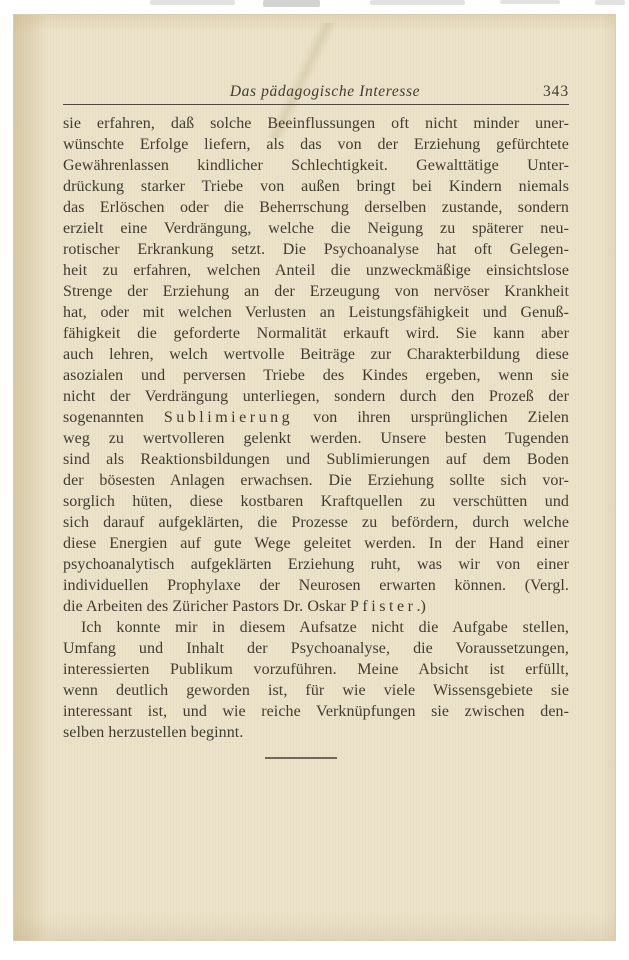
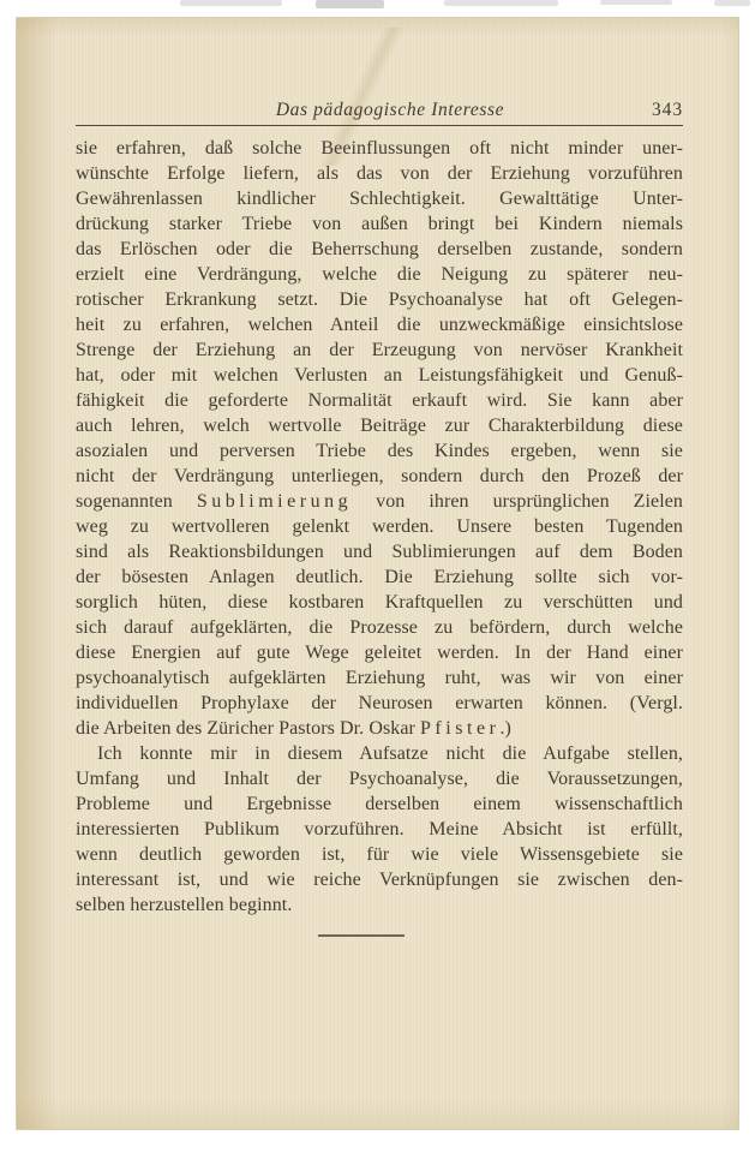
  Das pädagogische Interesse
  343
  sie erfahren, daß solche Beeinflussungen oft nicht minder uner-
- wünschte Erfolge liefern, als das von der Erziehung gefürchtete
+ wünschte Erfolge liefern, als das von der Erziehung vorzuführen
  Gewährenlassen kindlicher Schlechtigkeit. Gewalttätige Unter-
  drückung starker Triebe von außen bringt bei Kindern niemals
  das Erlöschen oder die Beherrschung derselben zustande, sondern
  erzielt eine Verdrängung, welche die Neigung zu späterer neu-
  rotischer Erkrankung setzt. Die Psychoanalyse hat oft Gelegen-
  heit zu erfahren, welchen Anteil die unzweckmäßige einsichtslose
  Strenge der Erziehung an der Erzeugung von nervöser Krankheit
  hat, oder mit welchen Verlusten an Leistungsfähigkeit und Genuß-
  fähigkeit die geforderte Normalität erkauft wird. Sie kann aber
  auch lehren, welch wertvolle Beiträge zur Charakterbildung diese
  asozialen und perversen Triebe des Kindes ergeben, wenn sie
  nicht der Verdrängung unterliegen, sondern durch den Prozeß der
  sogenannten Sublimierung von ihren ursprünglichen Zielen
  weg zu wertvolleren gelenkt werden. Unsere besten Tugenden
  sind als Reaktionsbildungen und Sublimierungen auf dem Boden
- der bösesten Anlagen erwachsen. Die Erziehung sollte sich vor-
+ der bösesten Anlagen deutlich. Die Erziehung sollte sich vor-
  sorglich hüten, diese kostbaren Kraftquellen zu verschütten und
  sich darauf aufgeklärten, die Prozesse zu befördern, durch welche
  diese Energien auf gute Wege geleitet werden. In der Hand einer
  psychoanalytisch aufgeklärten Erziehung ruht, was wir von einer
  individuellen Prophylaxe der Neurosen erwarten können. (Vergl.
  die Arbeiten des Züricher Pastors Dr. Oskar Pfister.)
  Ich konnte mir in diesem Aufsatze nicht die Aufgabe stellen,
  Umfang und Inhalt der Psychoanalyse, die Voraussetzungen,
+ Probleme und Ergebnisse derselben einem wissenschaftlich
  interessierten Publikum vorzuführen. Meine Absicht ist erfüllt,
  wenn deutlich geworden ist, für wie viele Wissensgebiete sie
  interessant ist, und wie reiche Verknüpfungen sie zwischen den-
  selben herzustellen beginnt.
